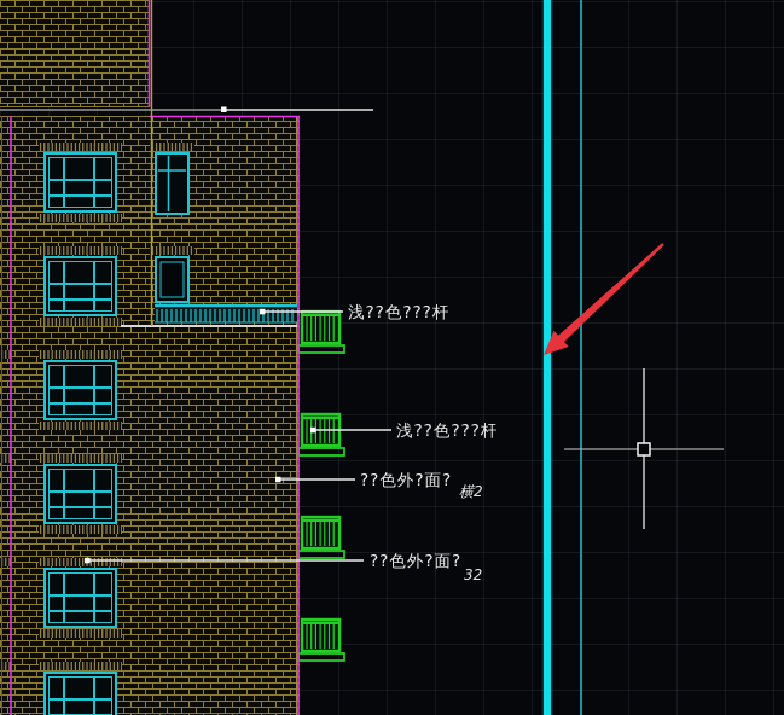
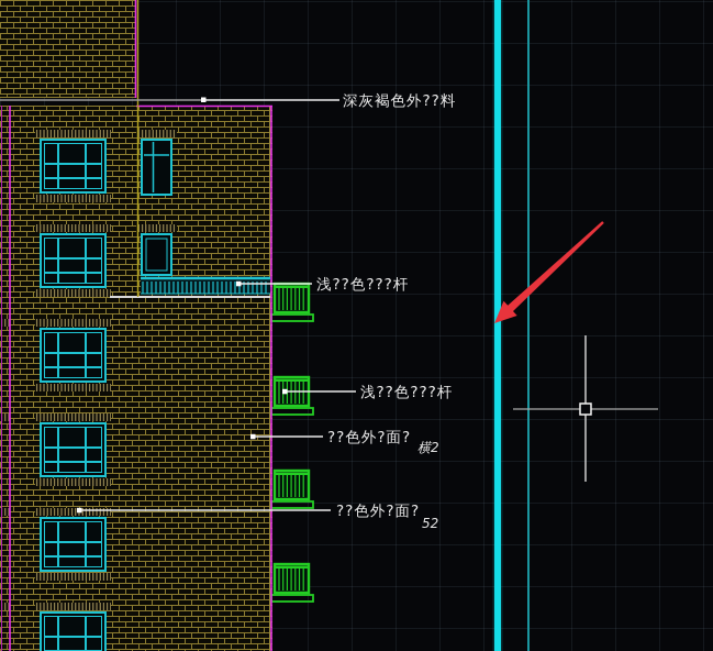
+ 深灰褐色外??料
  浅??色???杆
  浅??色???杆
  ??色外?面?
  横2
  ??色外?面?
- 32
+ 52
